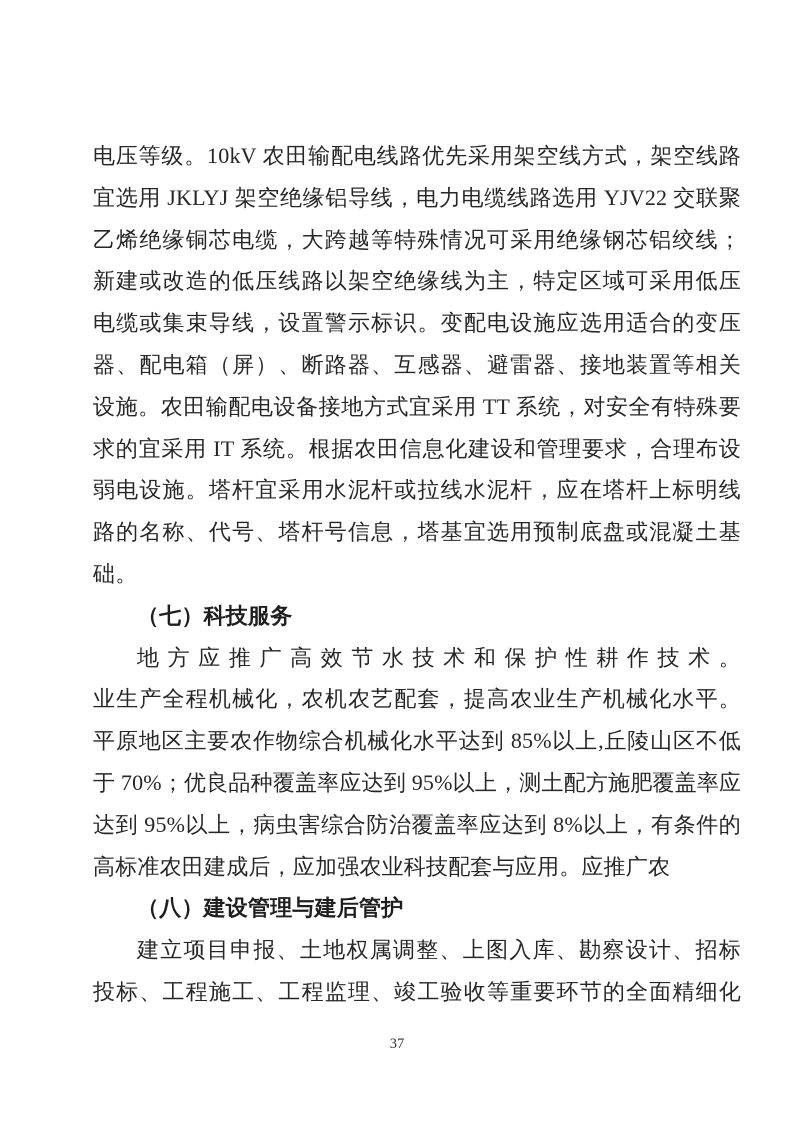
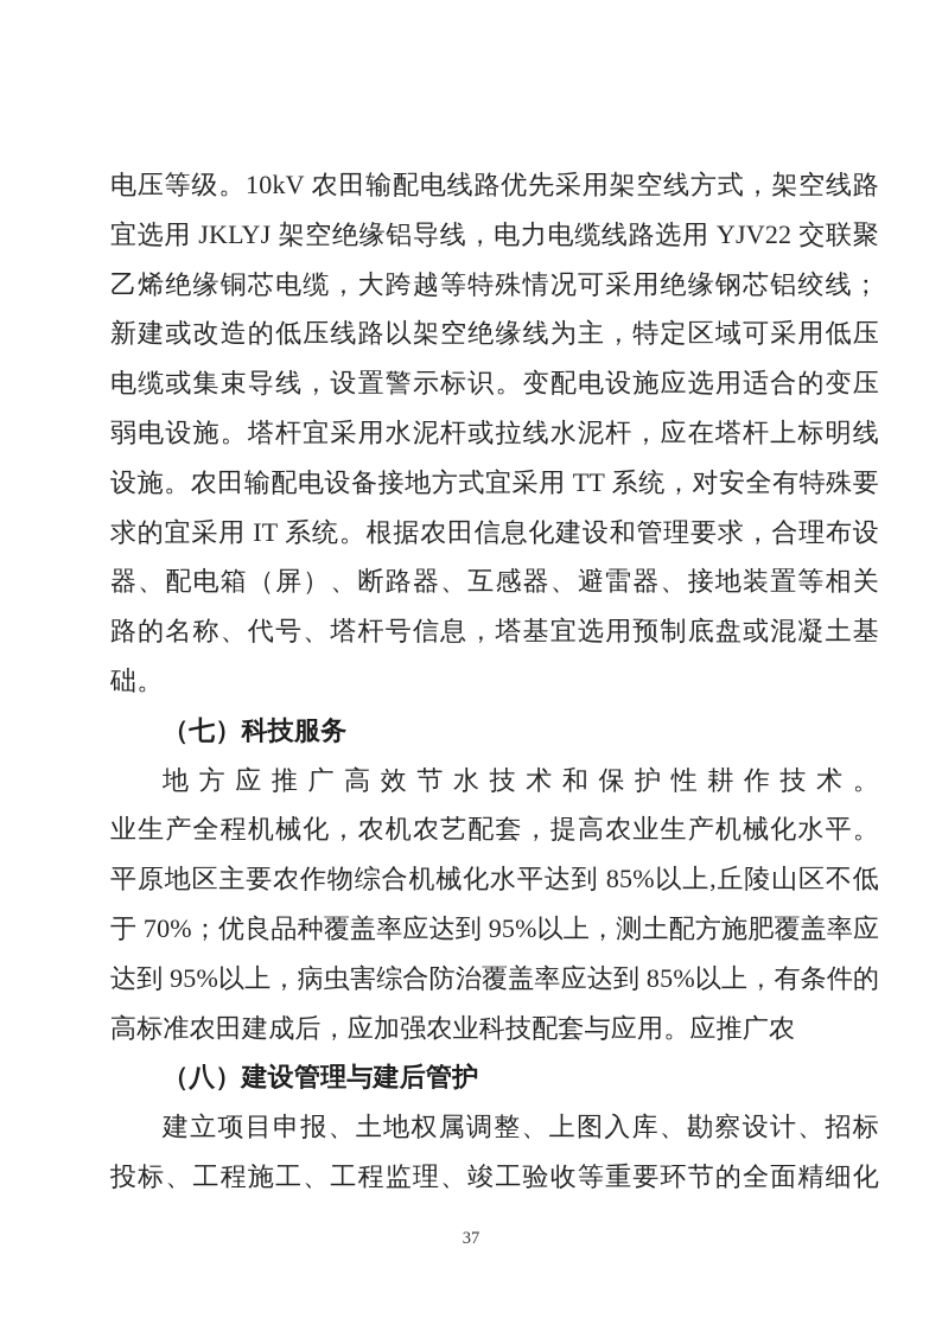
  电压等级。10kV 农田输配电线路优先采用架空线方式，架空线路
  宜选用 JKLYJ 架空绝缘铝导线，电力电缆线路选用 YJV22 交联聚
  乙烯绝缘铜芯电缆，大跨越等特殊情况可采用绝缘钢芯铝绞线；
  新建或改造的低压线路以架空绝缘线为主，特定区域可采用低压
  电缆或集束导线，设置警示标识。变配电设施应选用适合的变压
- 器、配电箱（屏）、断路器、互感器、避雷器、接地装置等相关
+ 弱电设施。塔杆宜采用水泥杆或拉线水泥杆，应在塔杆上标明线
  设施。农田输配电设备接地方式宜采用 TT 系统，对安全有特殊要
  求的宜采用 IT 系统。根据农田信息化建设和管理要求，合理布设
- 弱电设施。塔杆宜采用水泥杆或拉线水泥杆，应在塔杆上标明线
+ 器、配电箱（屏）、断路器、互感器、避雷器、接地装置等相关
  路的名称、代号、塔杆号信息，塔基宜选用预制底盘或混凝土基
  础。
  （七）科技服务
  地方应推广高效节水技术和保护性耕作技术。
  业生产全程机械化，农机农艺配套，提高农业生产机械化水平。
  平原地区主要农作物综合机械化水平达到 85%以上,丘陵山区不低
  于 70%；优良品种覆盖率应达到 95%以上，测土配方施肥覆盖率应
- 达到 95%以上，病虫害综合防治覆盖率应达到 8%以上，有条件的
+ 达到 95%以上，病虫害综合防治覆盖率应达到 85%以上，有条件的
  高标准农田建成后，应加强农业科技配套与应用。应推广农
  （八）建设管理与建后管护
  建立项目申报、土地权属调整、上图入库、勘察设计、招标
  投标、工程施工、工程监理、竣工验收等重要环节的全面精细化
  37
